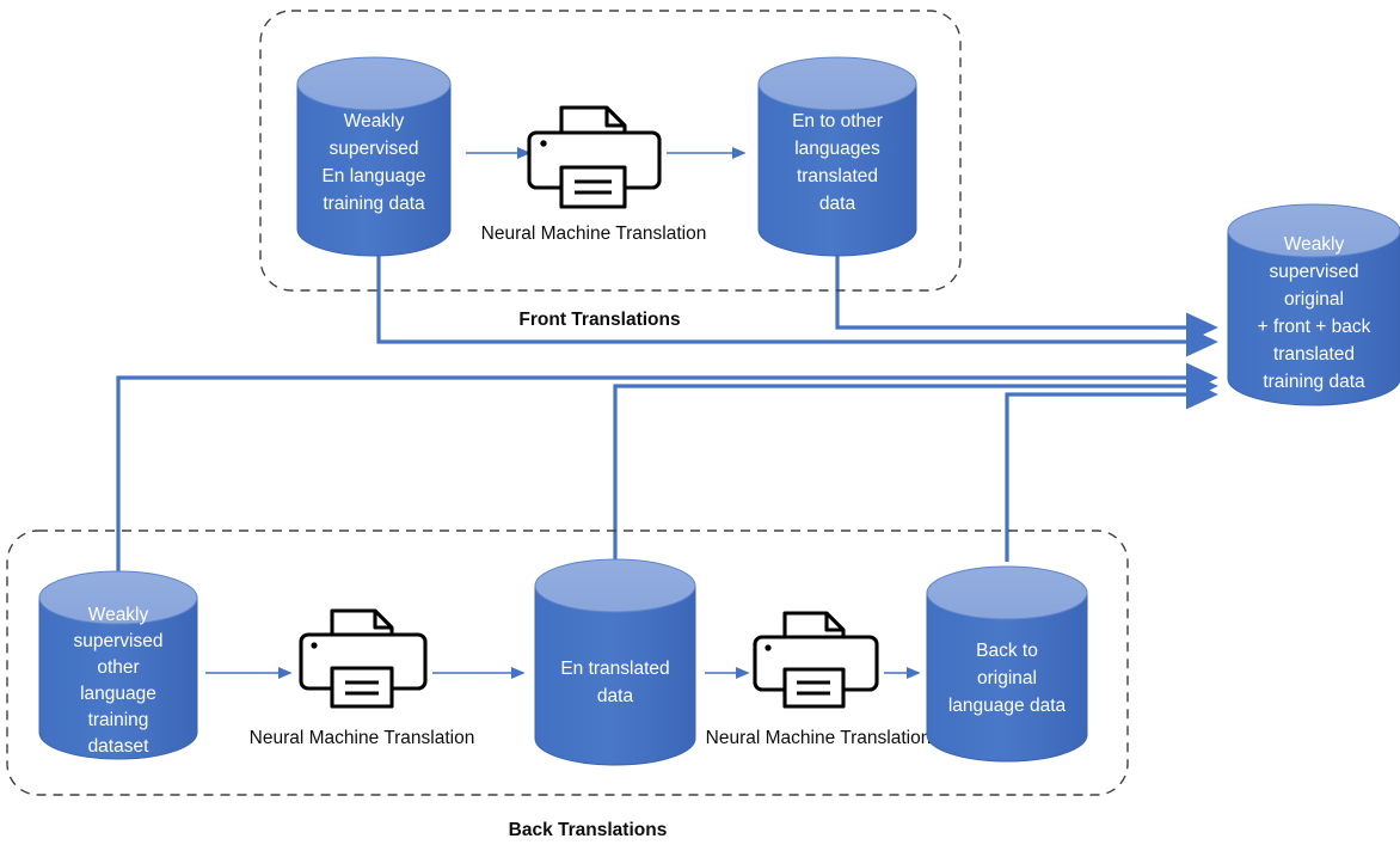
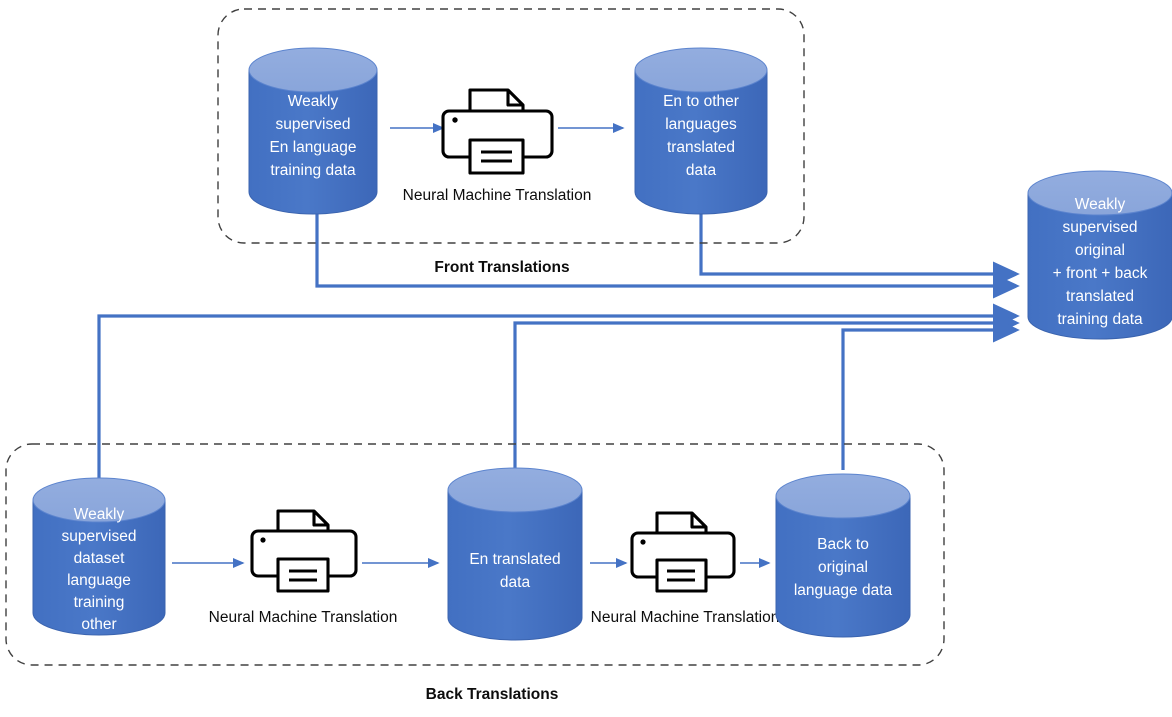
  Weakly
  supervised
  En language
  training data
  Neural Machine Translation
  En to other
  languages
  translated
  data
  Front Translations
  Weakly
  supervised
  original
  + front + back
  translated
  training data
  Weakly
  supervised
- other
+ dataset
  language
  training
- dataset
+ other
  Neural Machine Translation
  En translated
  data
  Neural Machine Translation
  Back to
  original
  language data
  Back Translations
